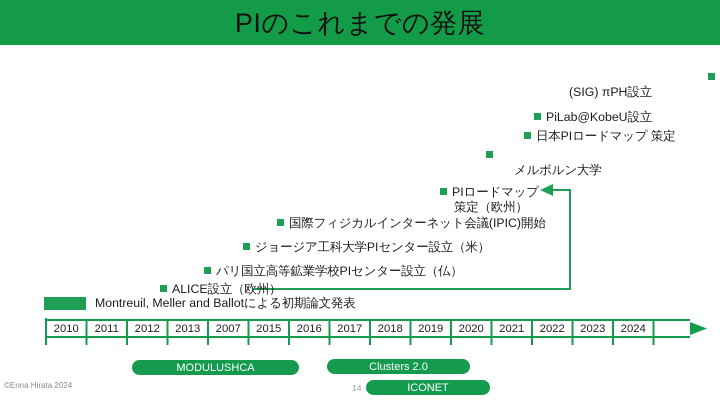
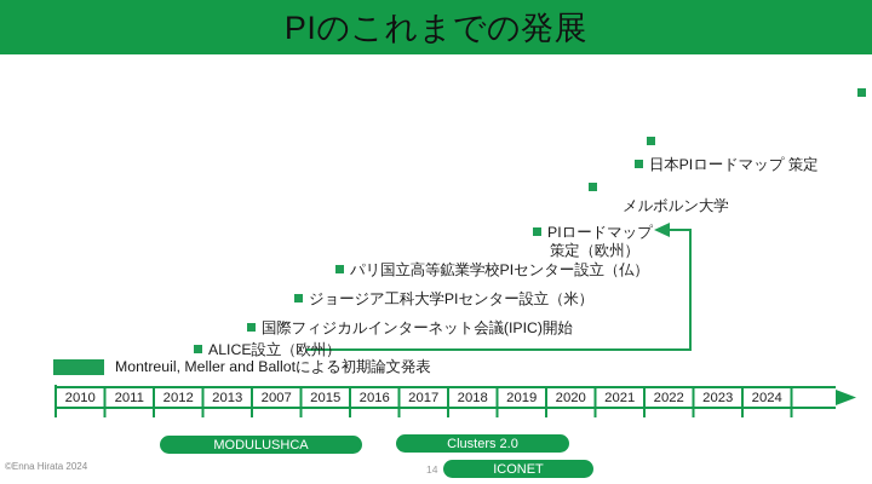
  PIのこれまでの発展
- (SIG) πPH設立
- PiLab@KobeU設立
  日本PIロードマップ 策定
  メルボルン大学
  PIロードマップ
  策定（欧州）
- 国際フィジカルインターネット会議(IPIC)開始
+ パリ国立高等鉱業学校PIセンター設立（仏）
  ジョージア工科大学PIセンター設立（米）
- パリ国立高等鉱業学校PIセンター設立（仏）
+ 国際フィジカルインターネット会議(IPIC)開始
  ALICE設立（欧州）
  Montreuil, Meller and Ballotによる初期論文発表
  2010
  2011
  2012
  2013
  2007
  2015
  2016
  2017
  2018
  2019
  2020
  2021
  2022
  2023
  2024
  MODULUSHCA
  Clusters 2.0
  ICONET
  ©Enna Hirata 2024
  14
